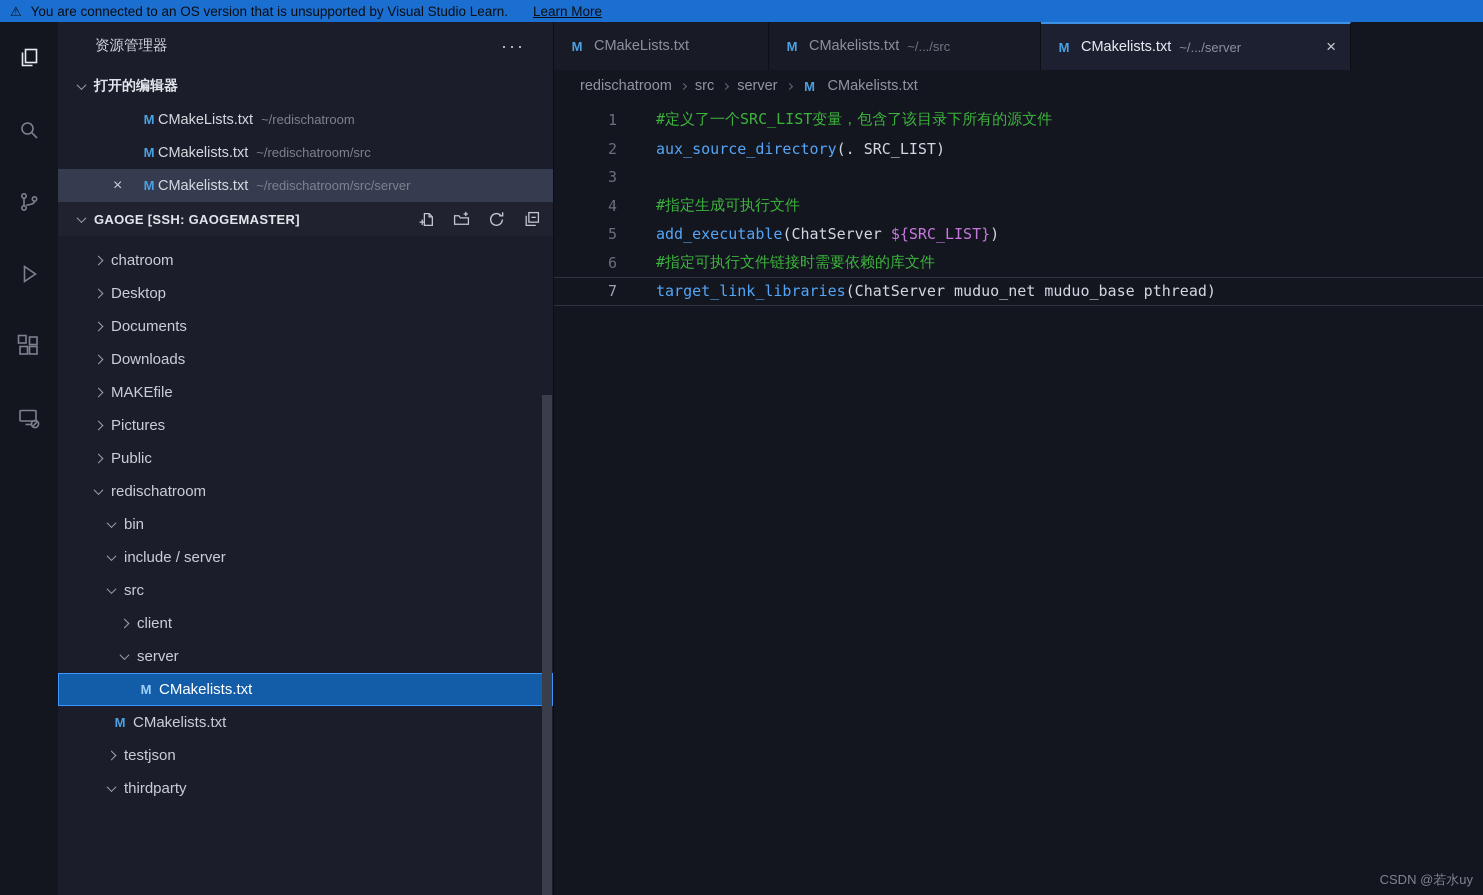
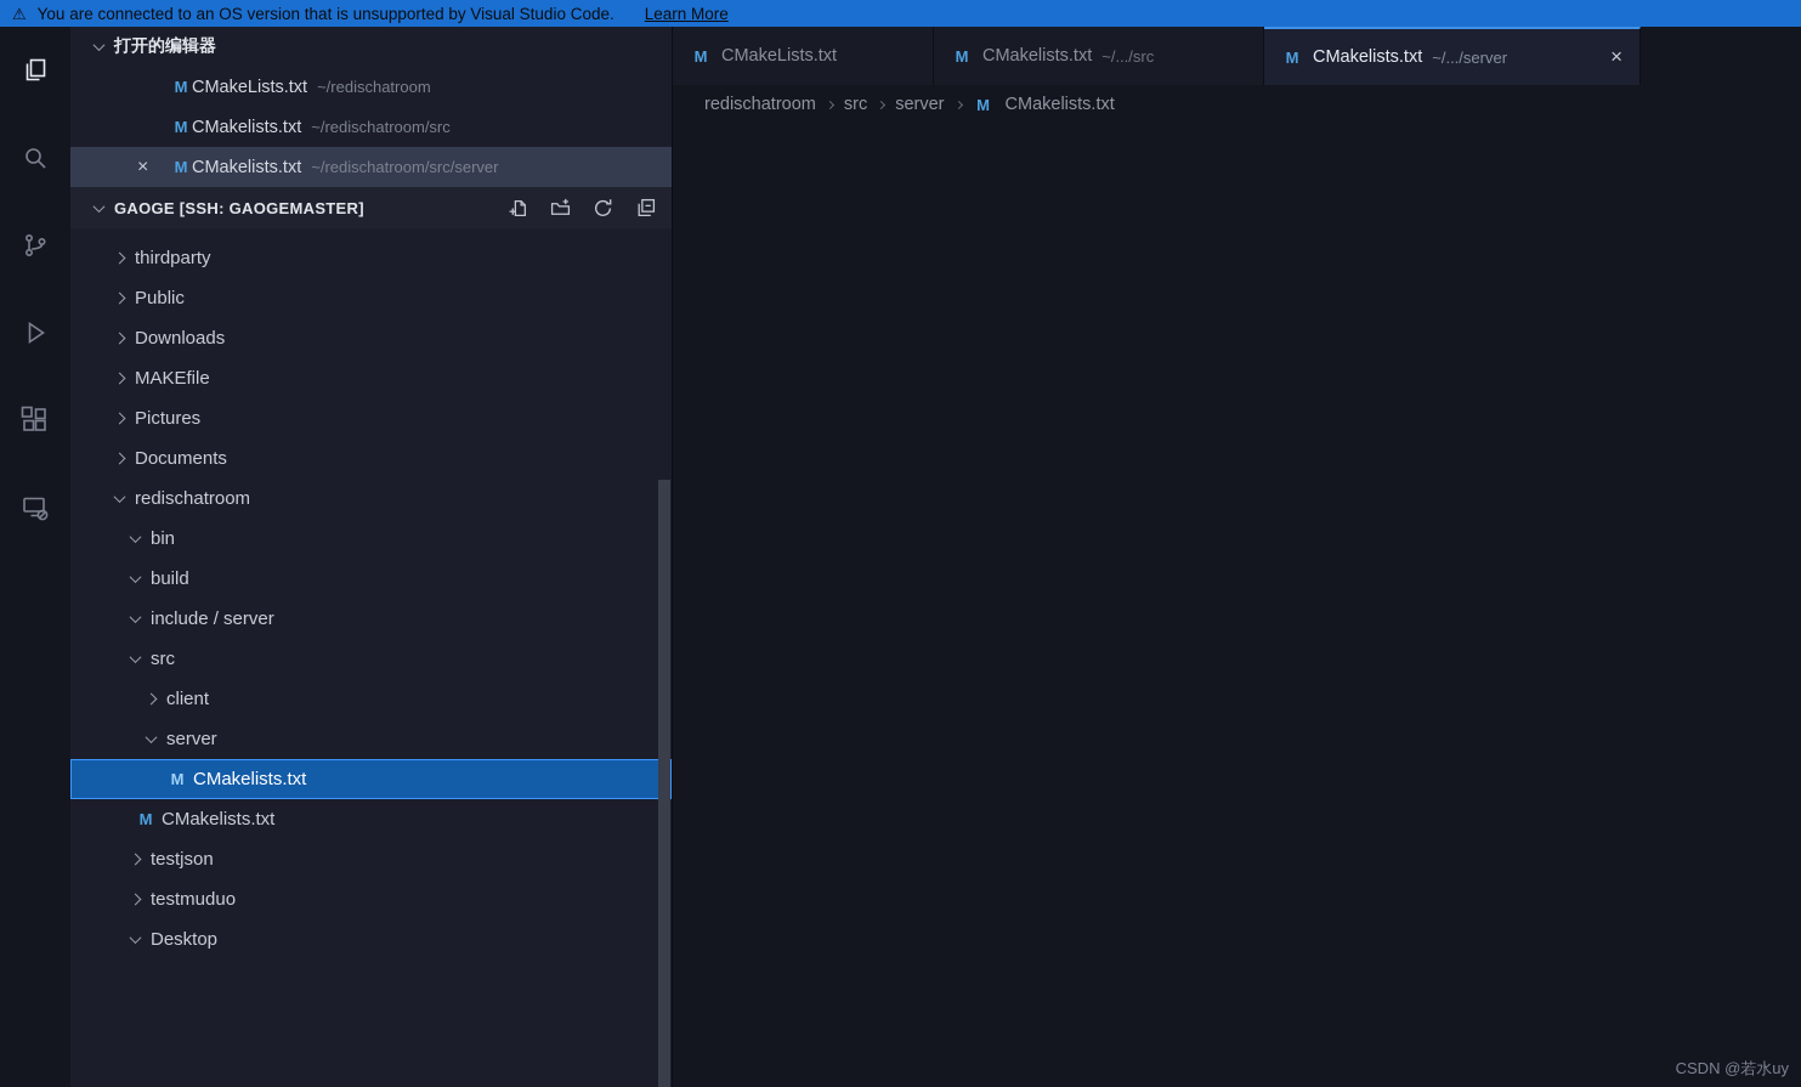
  ⚠
- You are connected to an OS version that is unsupported by Visual Studio Learn.
+ You are connected to an OS version that is unsupported by Visual Studio Code.
  Learn More
- 资源管理器
- ···
  打开的编辑器
  M
  CMakeLists.txt
  ~/redischatroom
  M
  CMakelists.txt
  ~/redischatroom/src
  ×
  M
  CMakelists.txt
  ~/redischatroom/src/server
  GAOGE [SSH: GAOGEMASTER]
- chatroom
- Desktop
+ thirdparty
- Documents
+ Public
  Downloads
  MAKEfile
  Pictures
- Public
+ Documents
  redischatroom
  bin
+ build
  include / server
  src
  client
  server
  M
  CMakelists.txt
  M
  CMakelists.txt
  testjson
+ testmuduo
- thirdparty
+ Desktop
  M
  CMakeLists.txt
  M
  CMakelists.txt
  ~/.../src
  M
  CMakelists.txt
  ~/.../server
  ×
  redischatroom
  src
  server
  M
  CMakelists.txt
- 1
- #定义了一个SRC_LIST变量，包含了该目录下所有的源文件
- 2
- aux_source_directory(. SRC_LIST)
- 3
- 4
- #指定生成可执行文件
- 5
- add_executable(ChatServer ${SRC_LIST})
- 6
- #指定可执行文件链接时需要依赖的库文件
- 7
- target_link_libraries(ChatServer muduo_net muduo_base pthread)
  CSDN @若水uy
